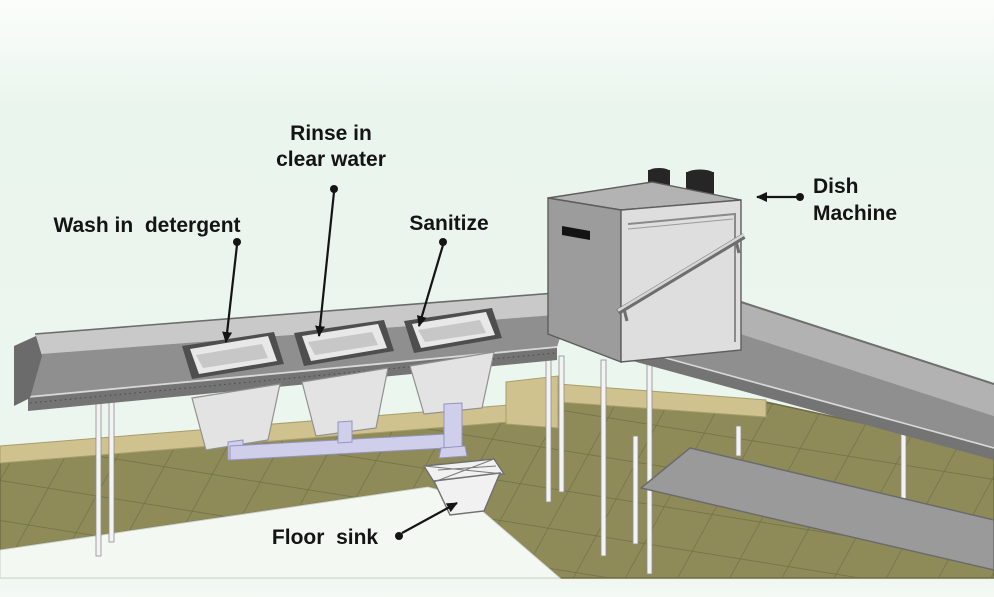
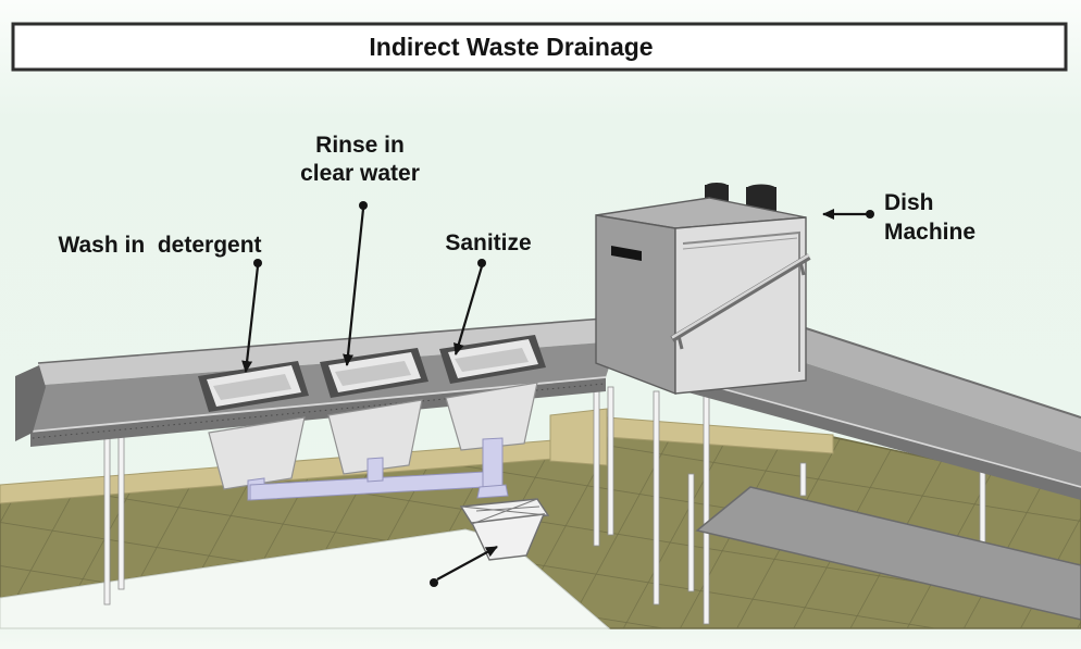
+ Indirect Waste Drainage
  Wash in detergent
  Rinse in
  clear water
  Sanitize
  Dish
  Machine
- Floor sink
